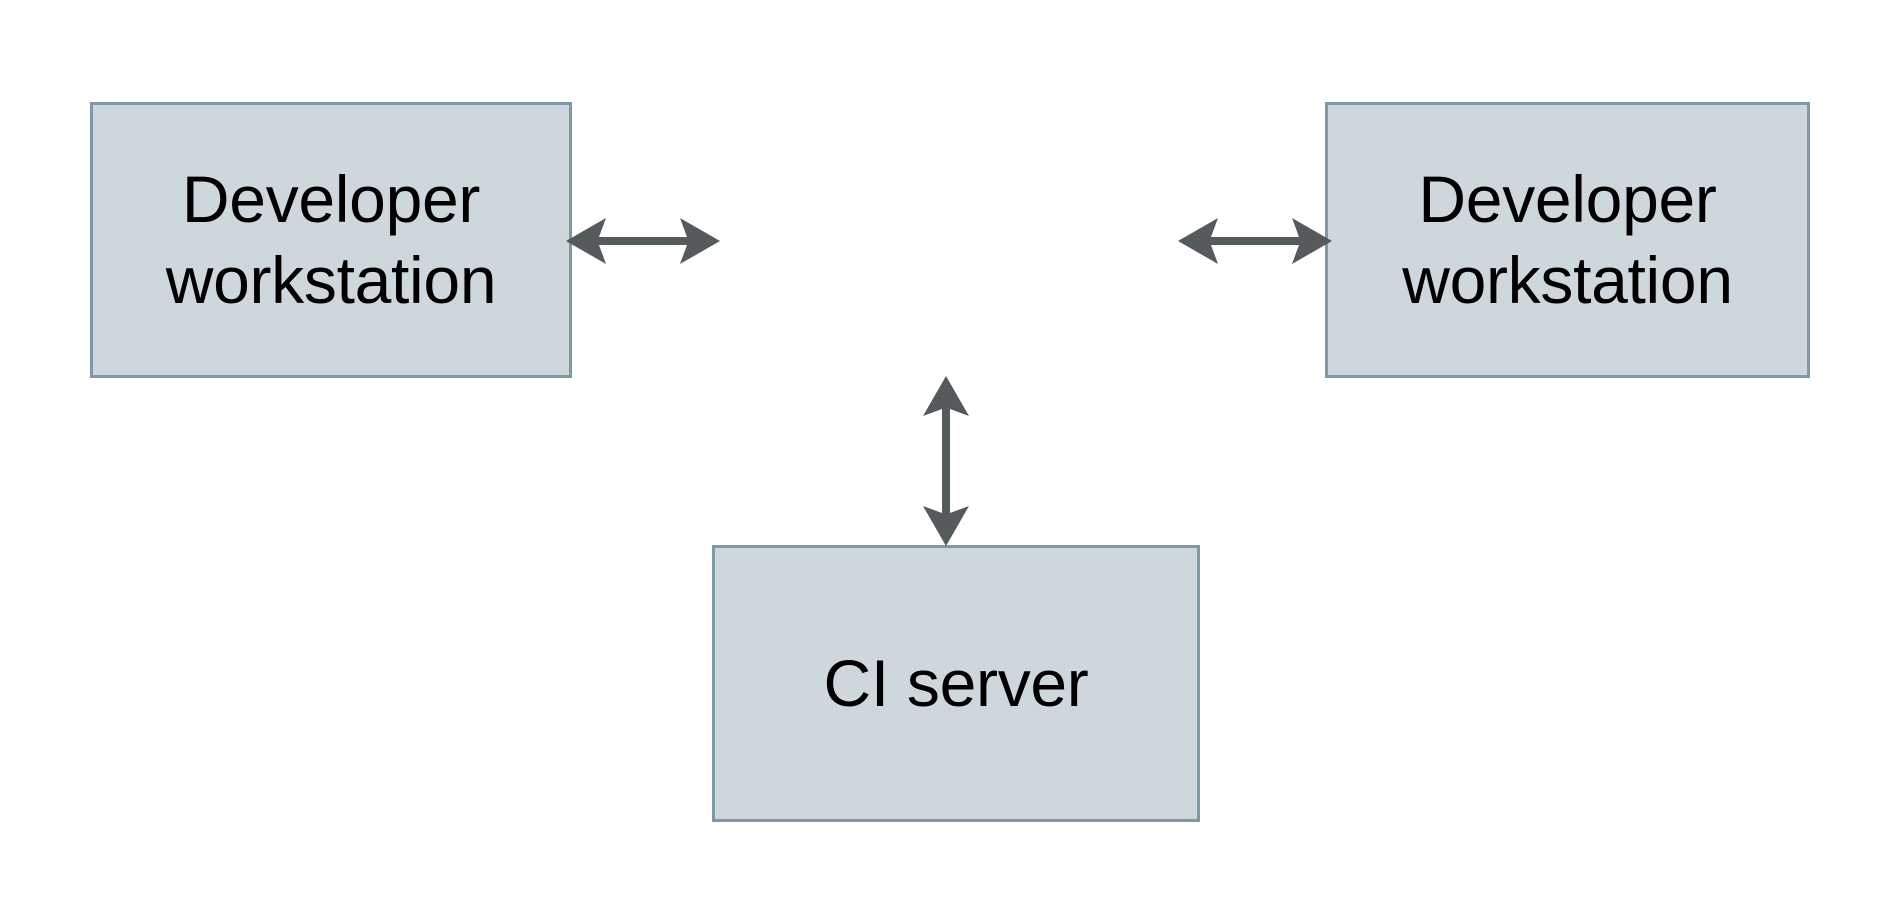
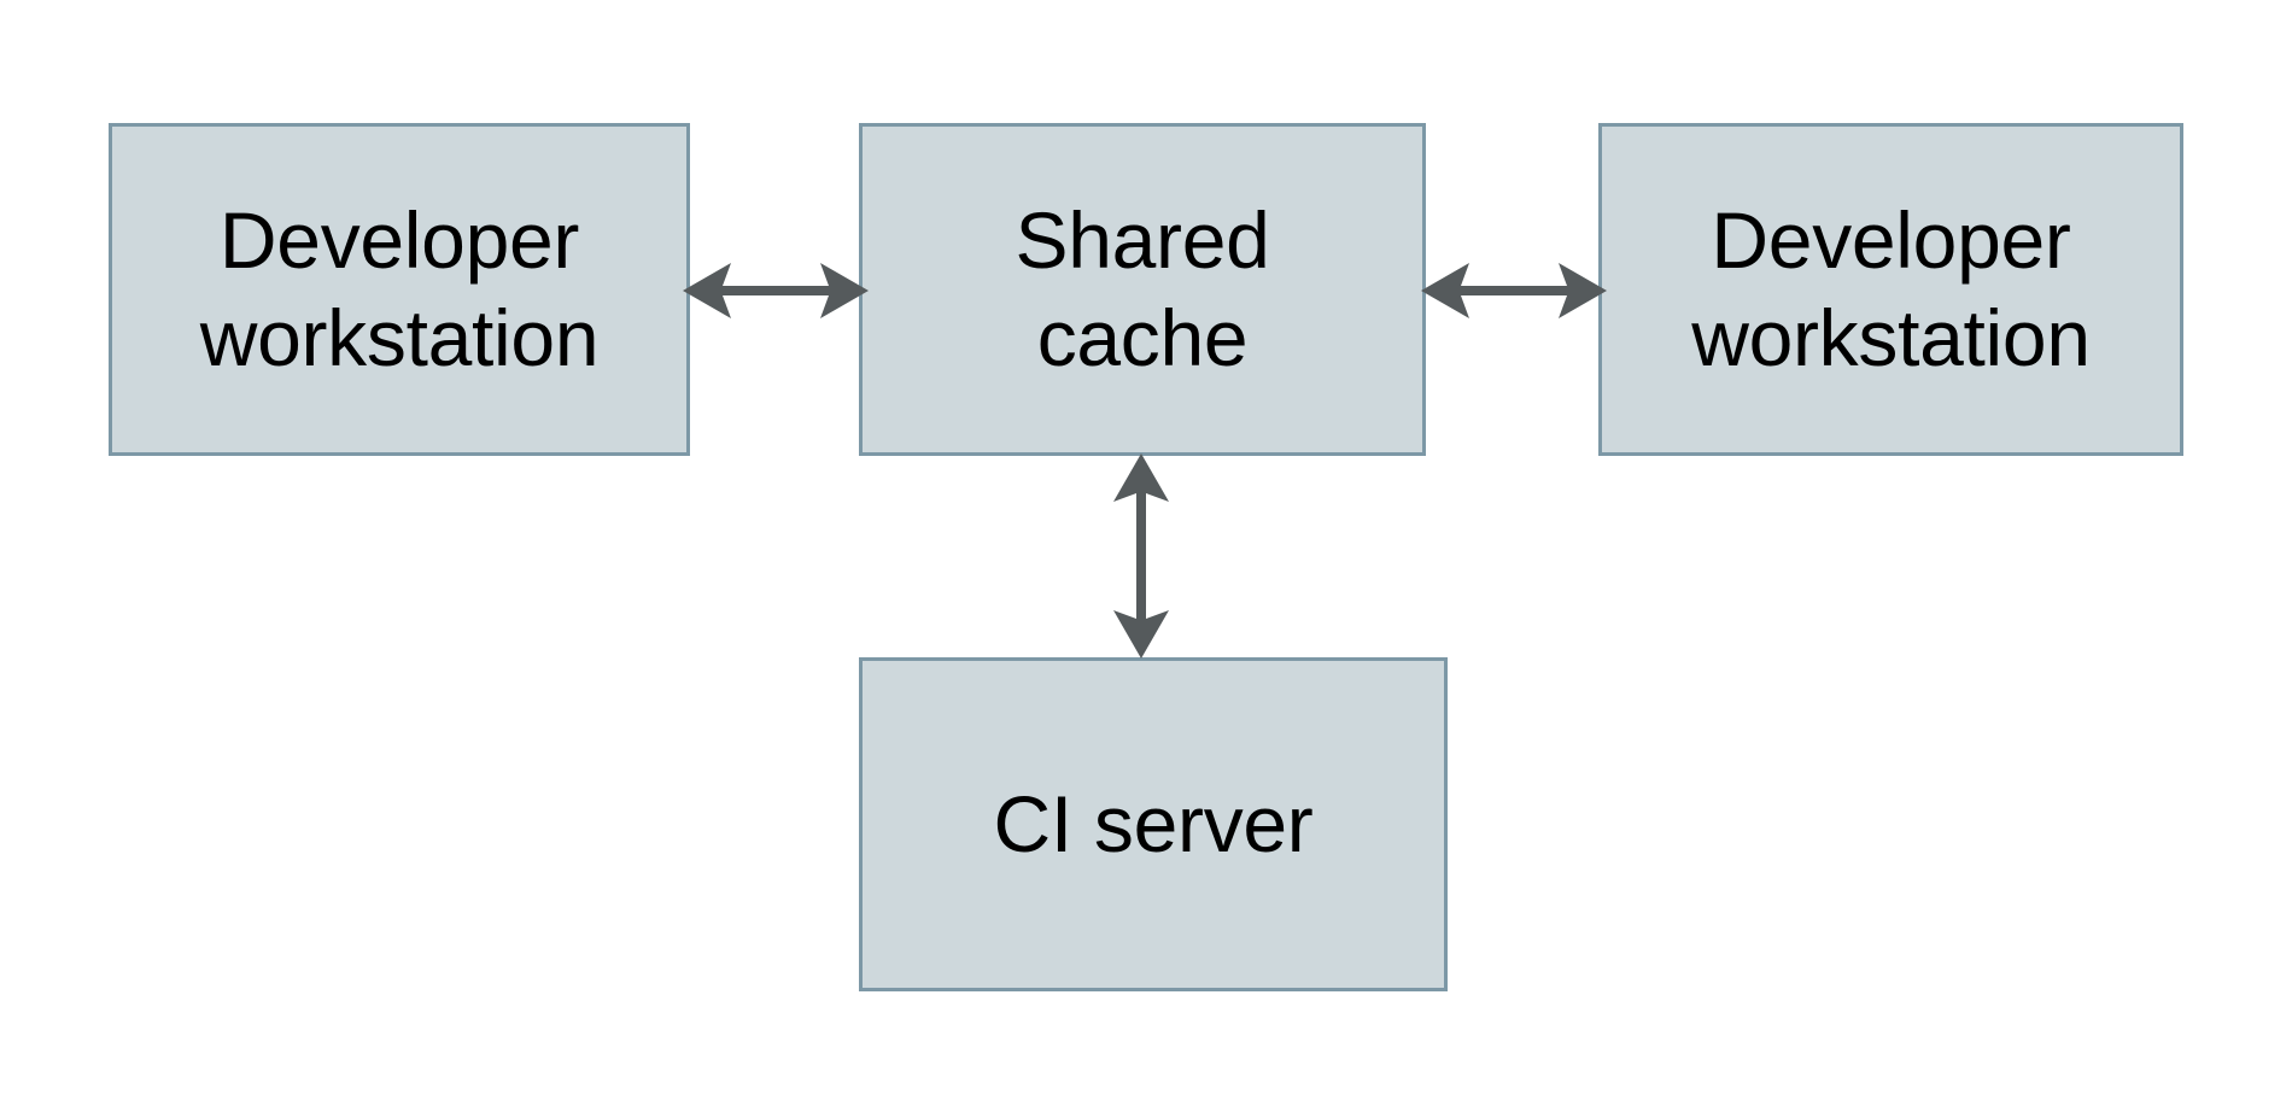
  Developer
  workstation
+ Shared
+ cache
  Developer
  workstation
  CI server
